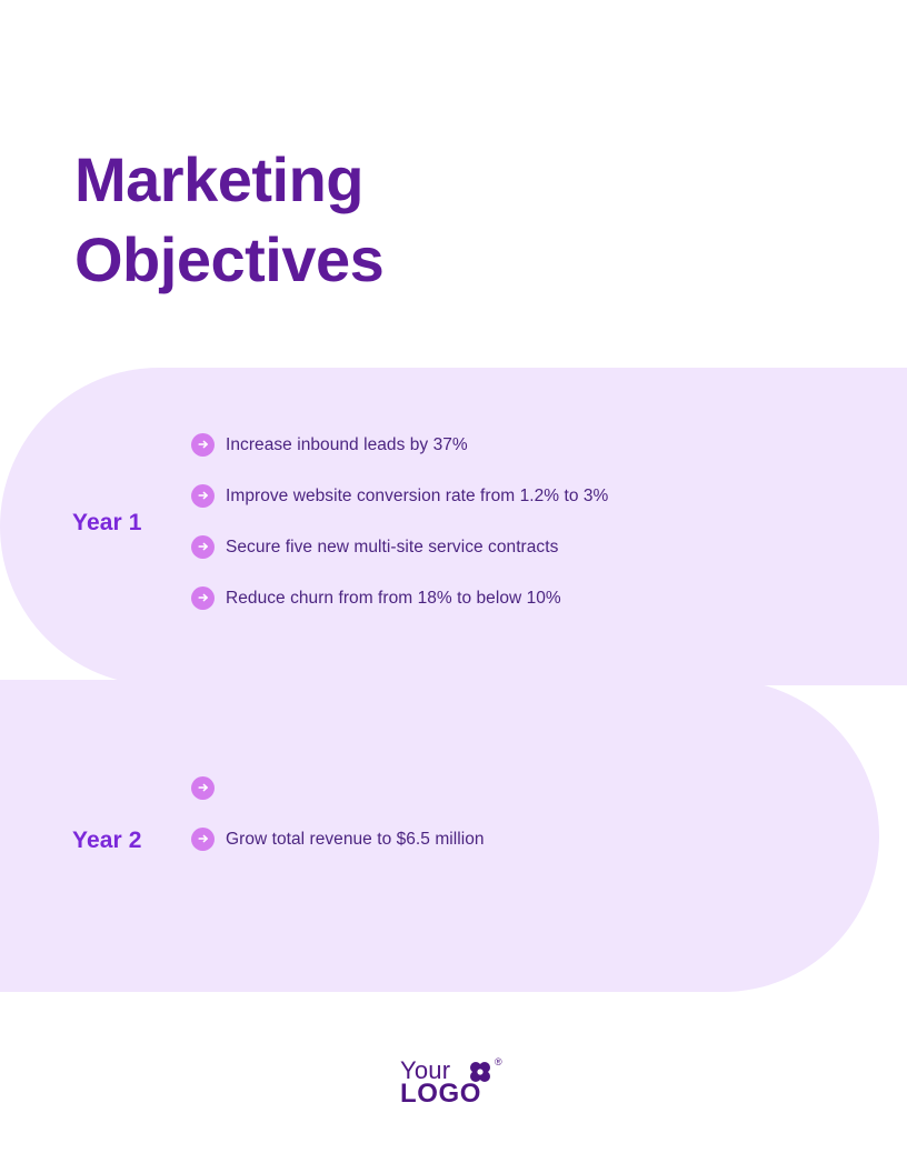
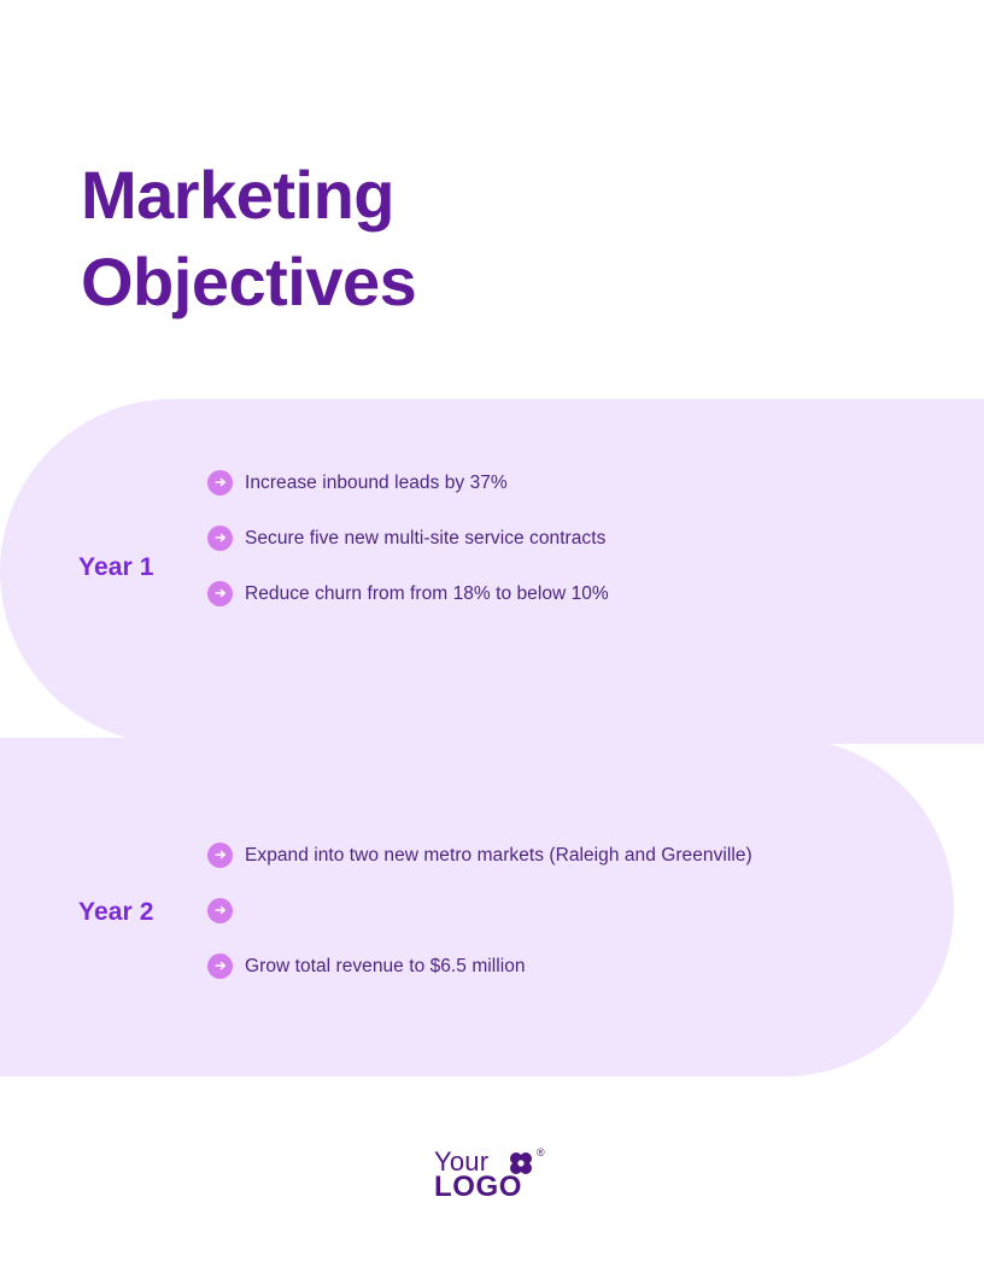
  Marketing
  Objectives
  Year 1
  Increase inbound leads by 37%
- Improve website conversion rate from 1.2% to 3%
  Secure five new multi-site service contracts
  Reduce churn from from 18% to below 10%
  Year 2
+ Expand into two new metro markets (Raleigh and Greenville)
  Grow total revenue to $6.5 million
  Your
  LOGO
  ®
